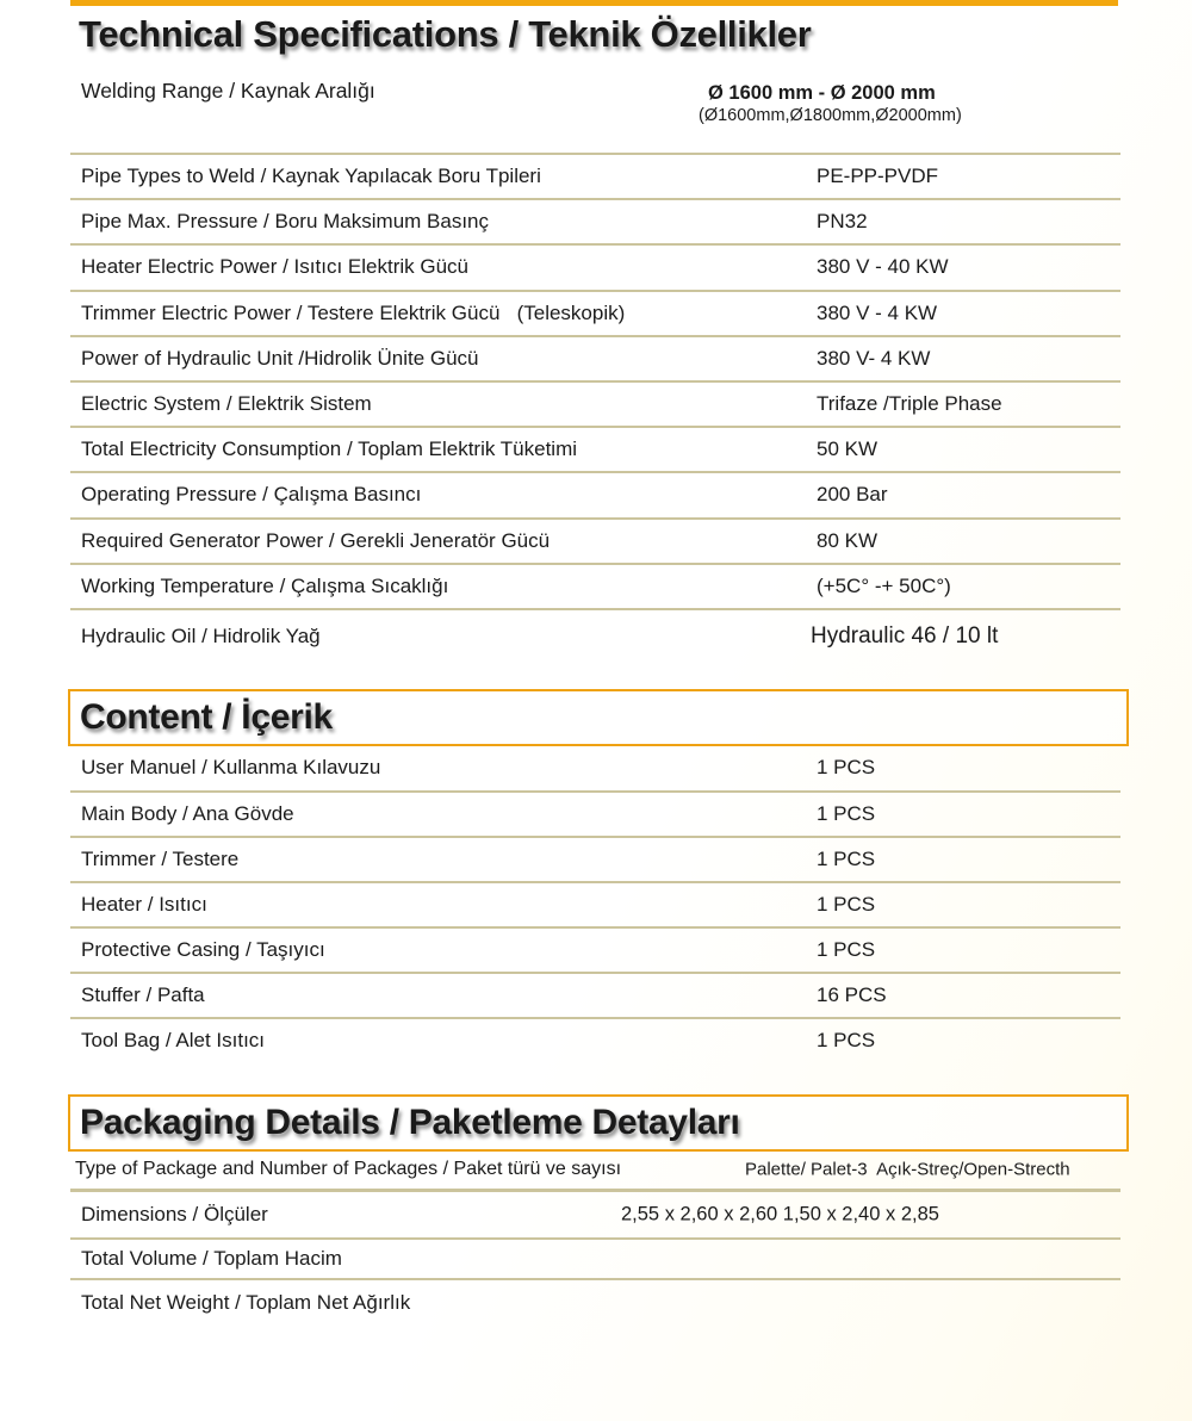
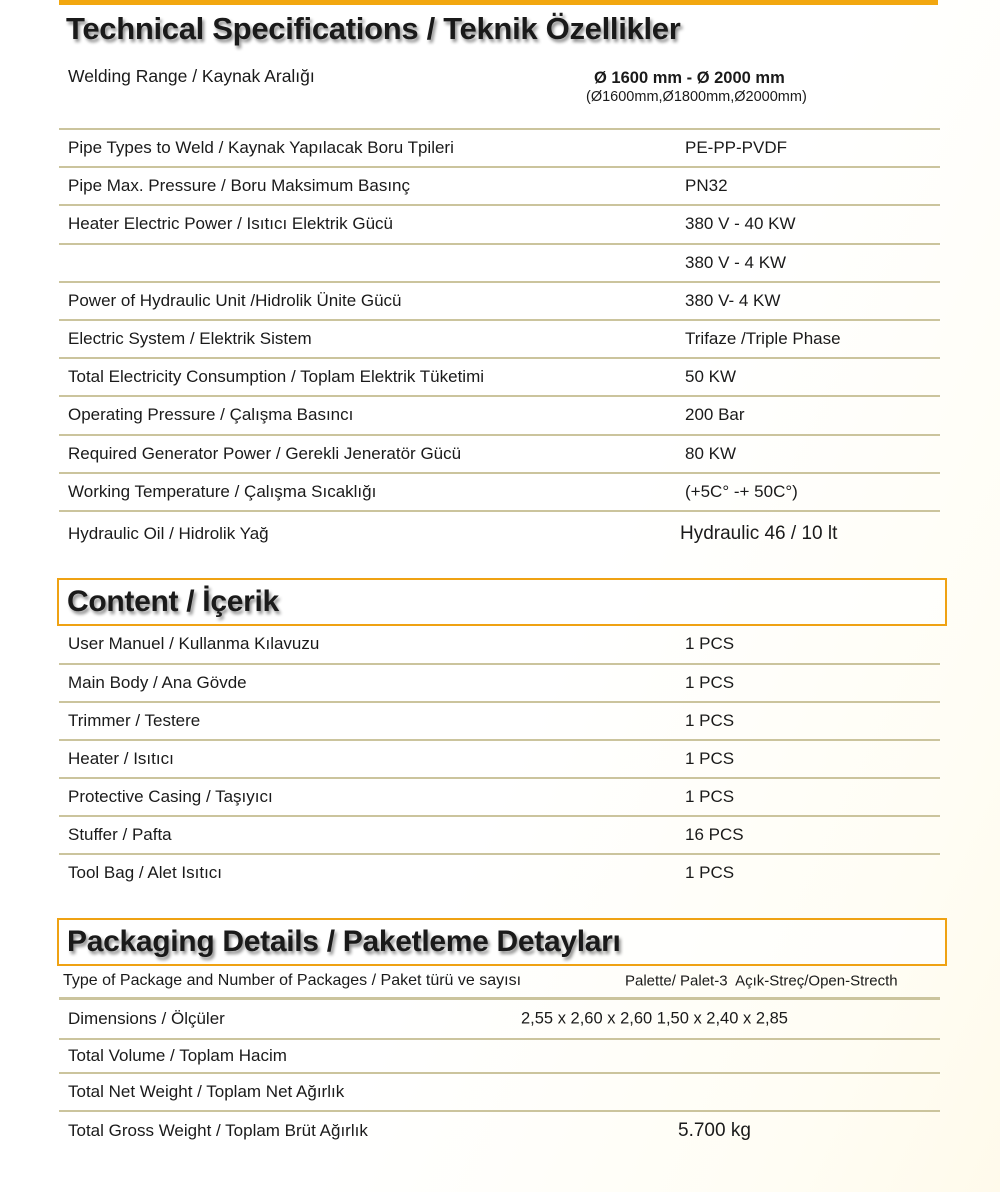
  Technical Specifications / Teknik Özellikler
  Welding Range / Kaynak Aralığı
  Ø 1600 mm - Ø 2000 mm
  (Ø1600mm,Ø1800mm,Ø2000mm)
  Pipe Types to Weld / Kaynak Yapılacak Boru Tpileri
  PE-PP-PVDF
  Pipe Max. Pressure / Boru Maksimum Basınç
  PN32
  Heater Electric Power / Isıtıcı Elektrik Gücü
  380 V - 40 KW
- Trimmer Electric Power / Testere Elektrik Gücü (Teleskopik)
  380 V - 4 KW
  Power of Hydraulic Unit /Hidrolik Ünite Gücü
  380 V- 4 KW
  Electric System / Elektrik Sistem
  Trifaze /Triple Phase
  Total Electricity Consumption / Toplam Elektrik Tüketimi
  50 KW
  Operating Pressure / Çalışma Basıncı
  200 Bar
  Required Generator Power / Gerekli Jeneratör Gücü
  80 KW
  Working Temperature / Çalışma Sıcaklığı
  (+5C° -+ 50C°)
  Hydraulic Oil / Hidrolik Yağ
  Hydraulic 46 / 10 lt
  Content / İçerik
  User Manuel / Kullanma Kılavuzu
  1 PCS
  Main Body / Ana Gövde
  1 PCS
  Trimmer / Testere
  1 PCS
  Heater / Isıtıcı
  1 PCS
  Protective Casing / Taşıyıcı
  1 PCS
  Stuffer / Pafta
  16 PCS
  Tool Bag / Alet Isıtıcı
  1 PCS
  Packaging Details / Paketleme Detayları
  Type of Package and Number of Packages / Paket türü ve sayısı
  Palette/ Palet-3 Açık-Streç/Open-Strecth
  Dimensions / Ölçüler
  2,55 x 2,60 x 2,60 1,50 x 2,40 x 2,85
  Total Volume / Toplam Hacim
  Total Net Weight / Toplam Net Ağırlık
+ Total Gross Weight / Toplam Brüt Ağırlık
+ 5.700 kg
